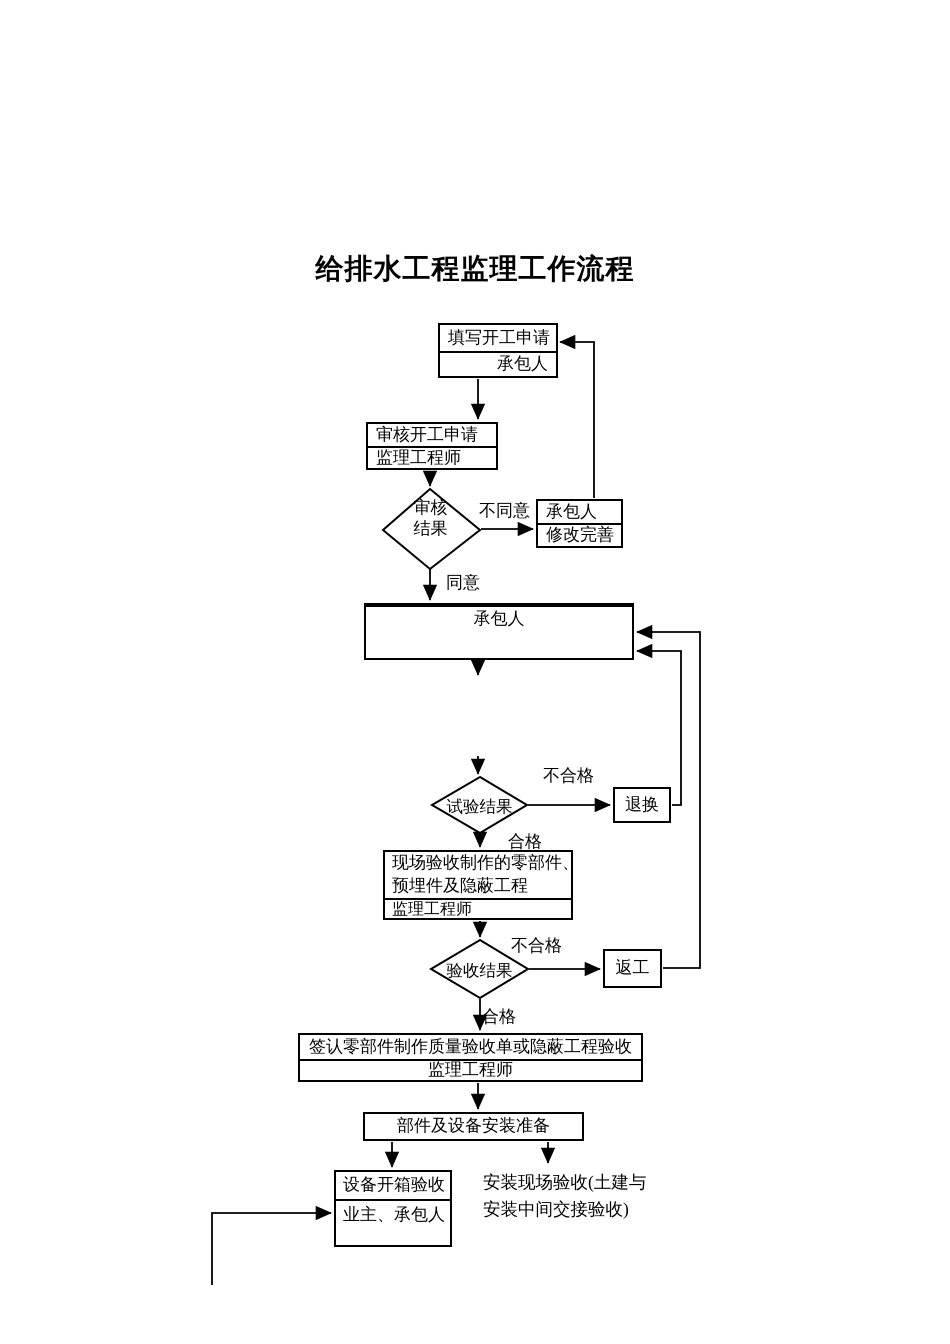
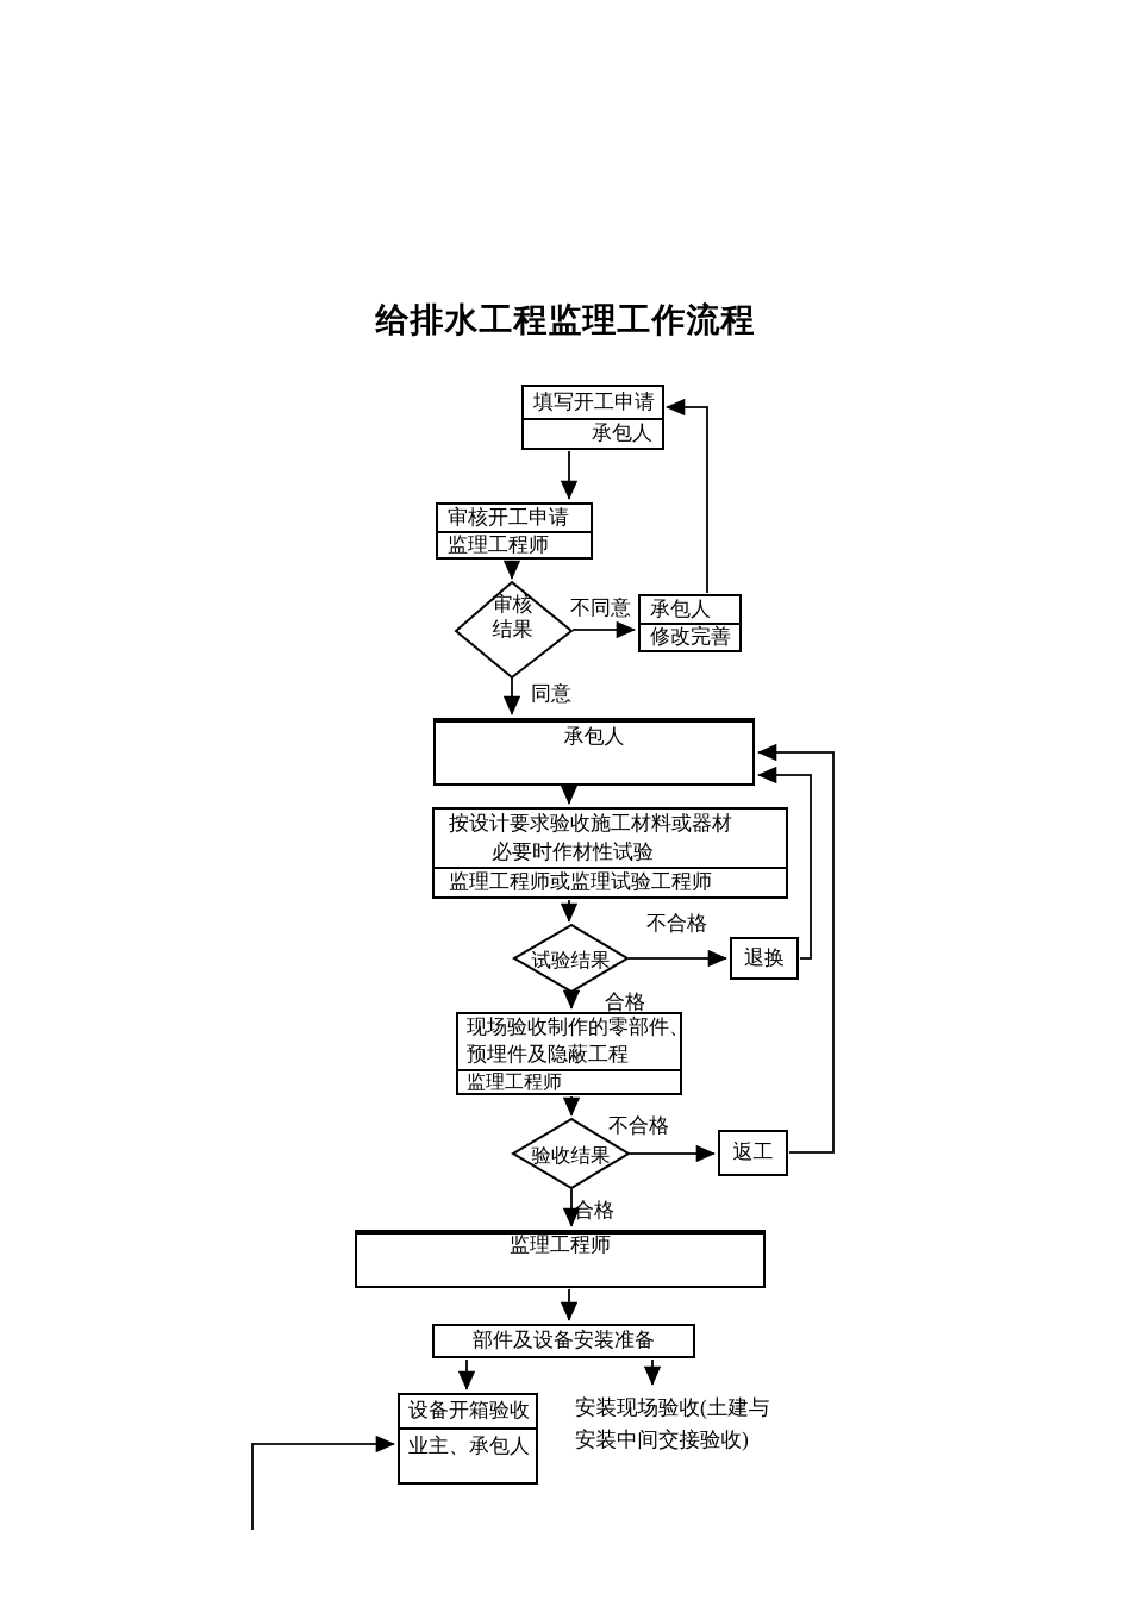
  给排水工程监理工作流程
  填写开工申请
  承包人
  审核开工申请
  监理工程师
  审核
  结果
  承包人
  修改完善
  承包人
+ 按设计要求验收施工材料或器材
+ 必要时作材性试验
+ 监理工程师或监理试验工程师
  试验结果
  退换
  现场验收制作的零部件、
  预埋件及隐蔽工程
  监理工程师
  验收结果
  返工
- 签认零部件制作质量验收单或隐蔽工程验收
  监理工程师
  部件及设备安装准备
  设备开箱验收
  业主、承包人
  安装现场验收(土建与
  安装中间交接验收)
  不同意
  同意
  不合格
  合格
  不合格
  合格
